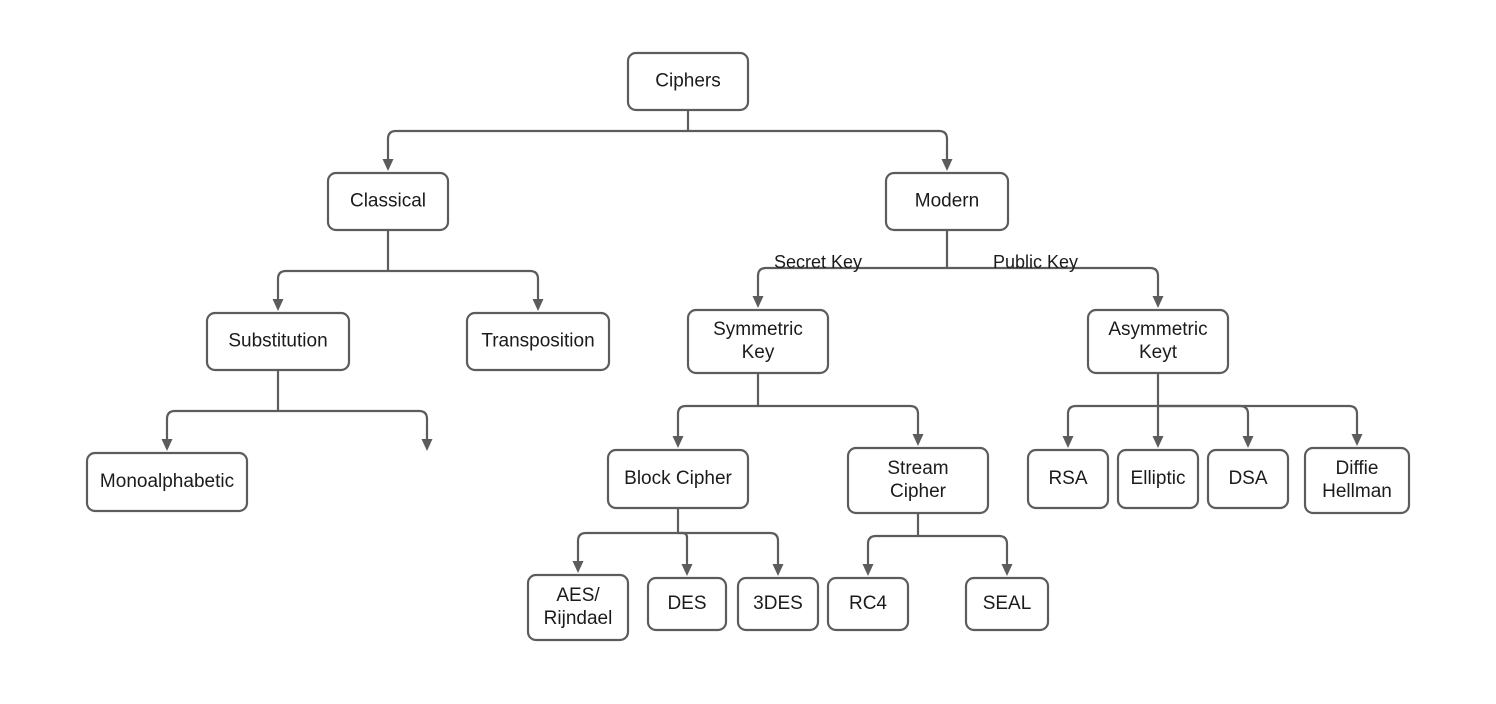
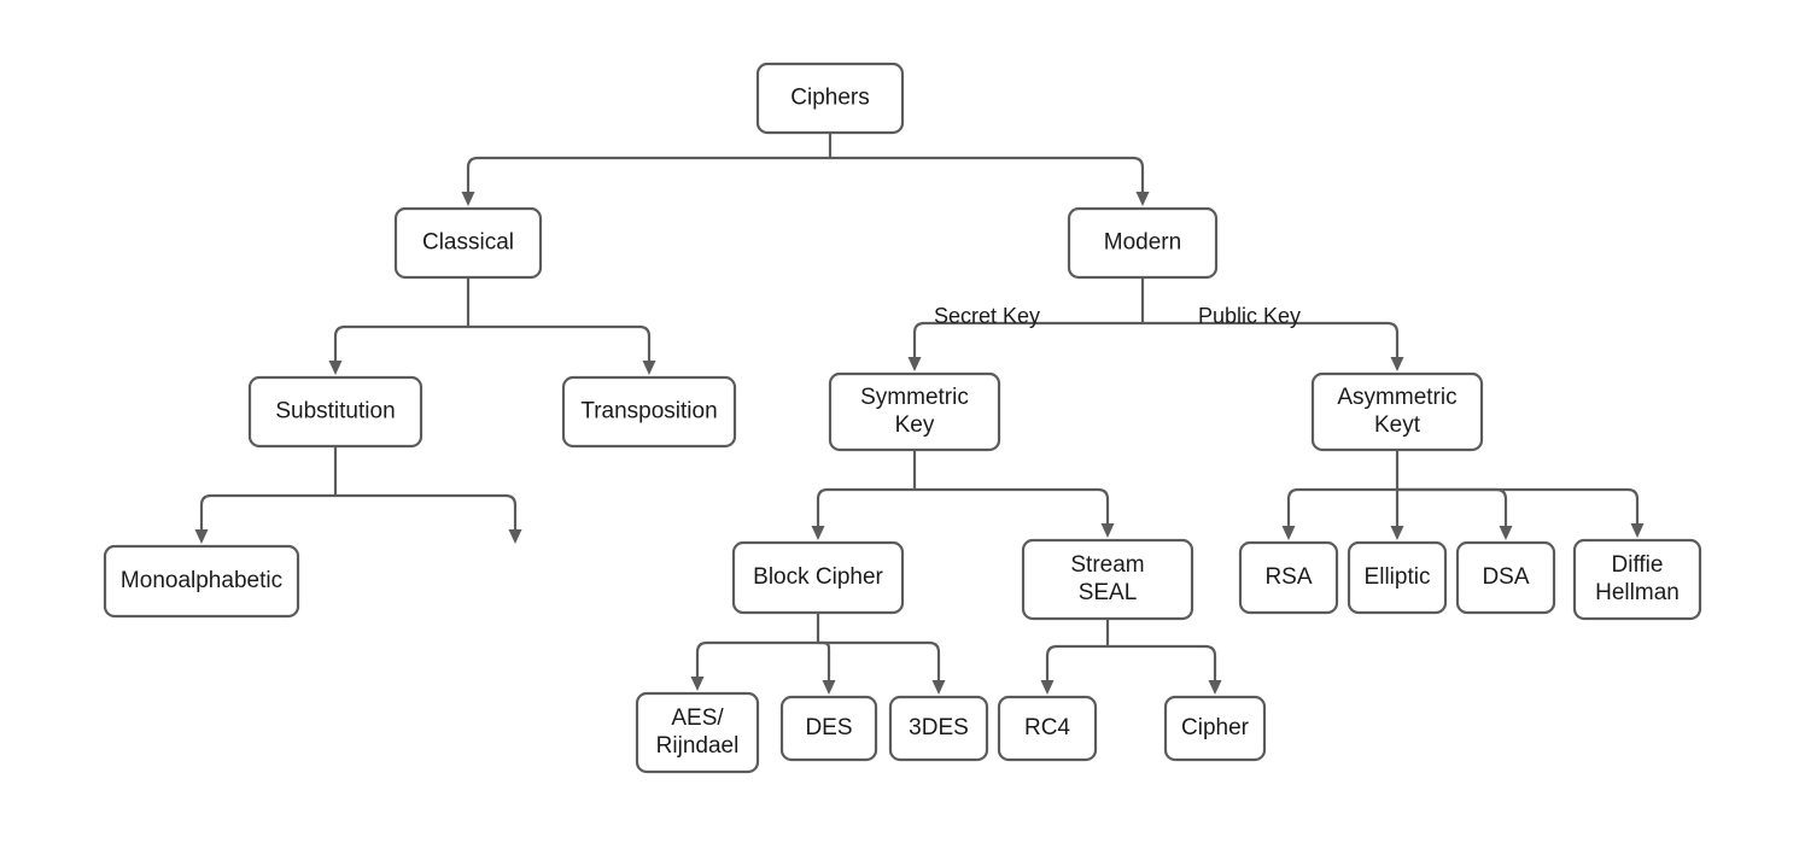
  Ciphers
  Classical
  Modern
  Substitution
  Transposition
  Symmetric
  Key
  Asymmetric
  Keyt
  Monoalphabetic
  Block Cipher
  Stream
- Cipher
+ SEAL
  RSA
  Elliptic
  DSA
  Diffie
  Hellman
  AES/
  Rijndael
  DES
  3DES
  RC4
- SEAL
+ Cipher
  Secret Key
  Public Key
